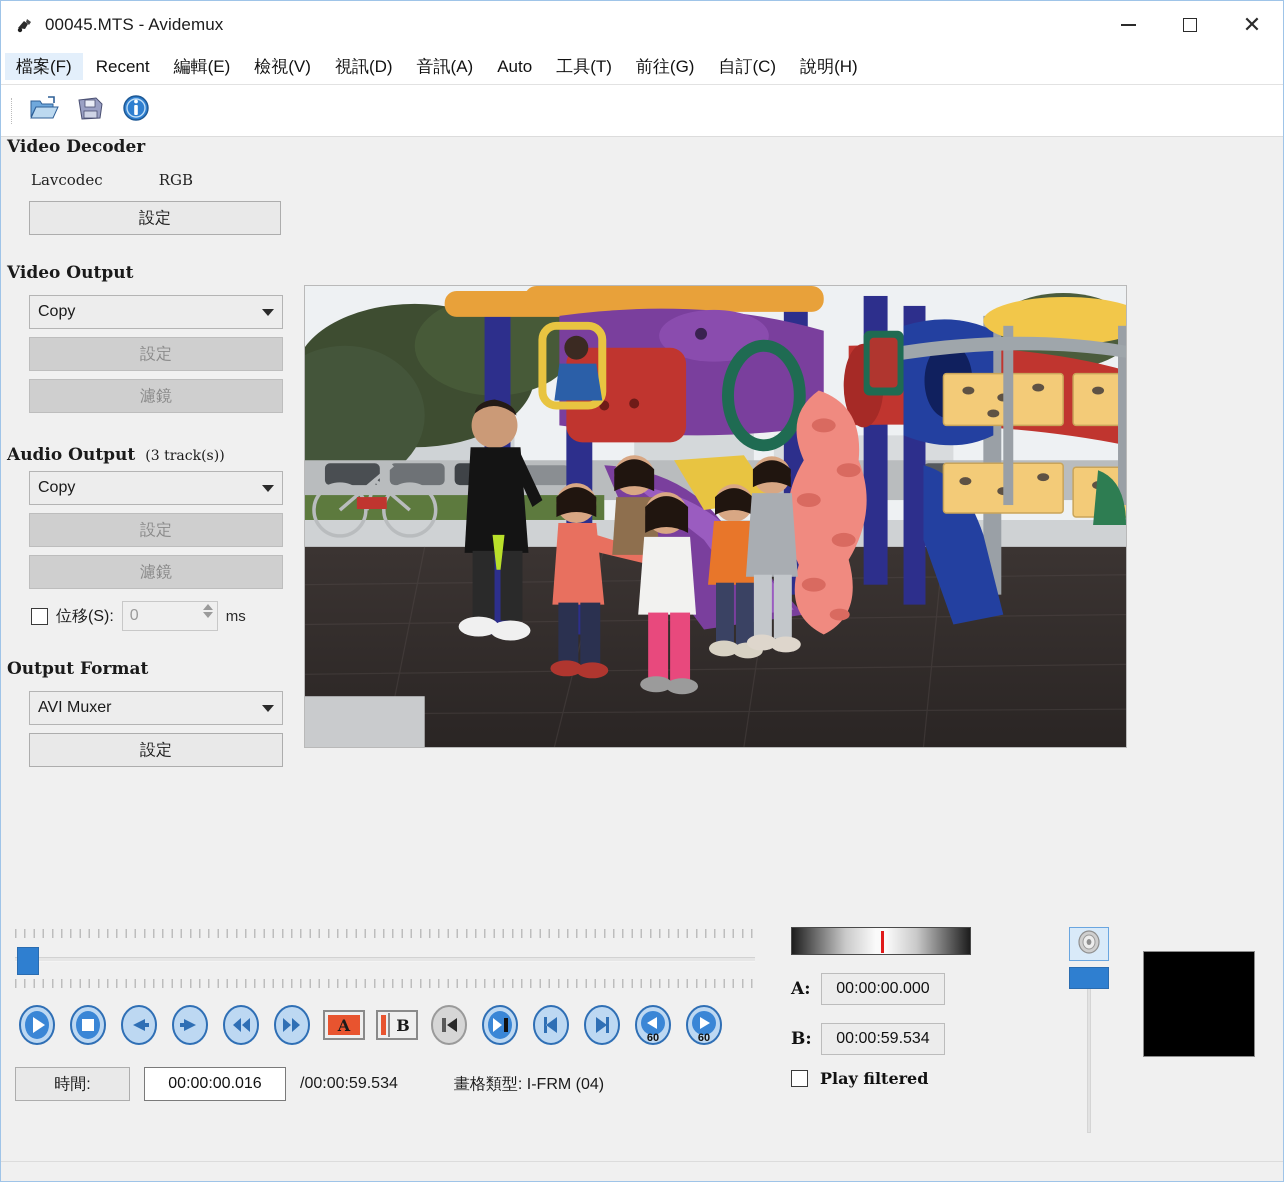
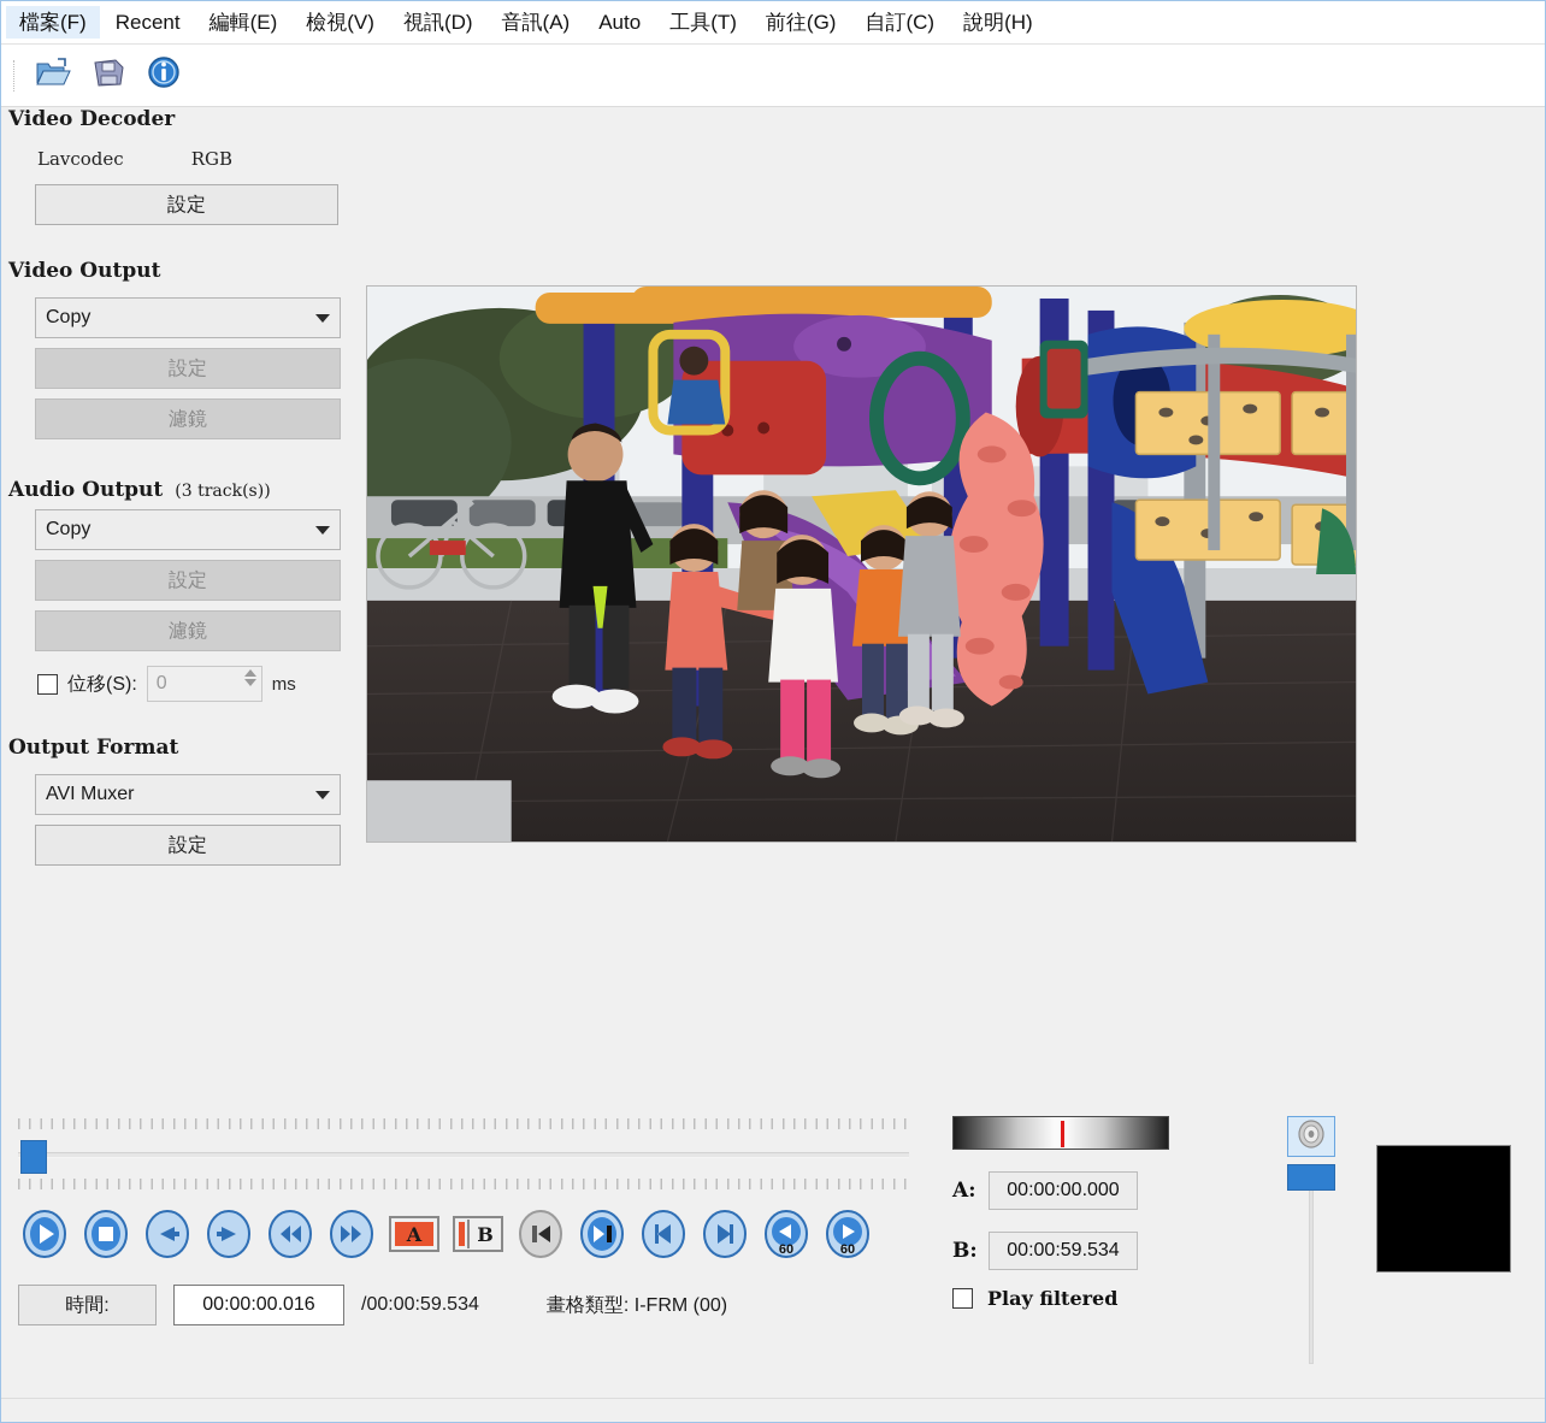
- 00045.MTS - Avidemux
- ✕
  檔案(F)
  Recent
  編輯(E)
  檢視(V)
  視訊(D)
  音訊(A)
  Auto
  工具(T)
  前往(G)
  自訂(C)
  說明(H)
  Video Decoder
  Lavcodec
  RGB
  設定
  Video Output
  Copy
  設定
  濾鏡
  Audio Output
  (3 track(s))
  Copy
  設定
  濾鏡
  位移(S):
  0
  ms
  Output Format
  AVI Muxer
  設定
  A
  B
  60
  60
  時間:
  00:00:00.016
  /00:00:59.534
- 畫格類型: I-FRM (04)
+ 畫格類型: I-FRM (00)
  A:
  00:00:00.000
  B:
  00:00:59.534
  Play filtered
